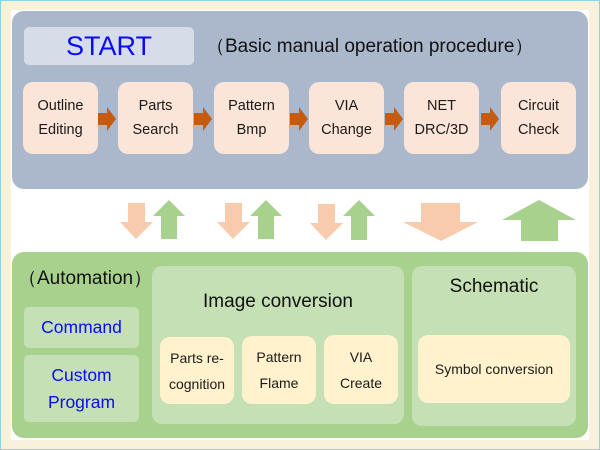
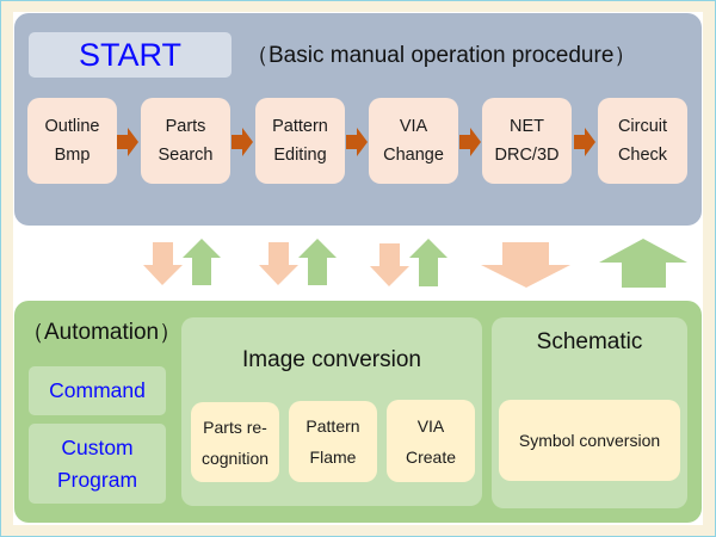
  START
  （Basic manual operation procedure）
  Outline
- Editing
+ Bmp
  Parts
  Search
  Pattern
- Bmp
+ Editing
  VIA
  Change
  NET
  DRC/3D
  Circuit
  Check
  （Automation）
  Command
  Custom
  Program
  Image conversion
  Parts re-
  cognition
  Pattern
  Flame
  VIA
  Create
  Schematic
  Symbol conversion
